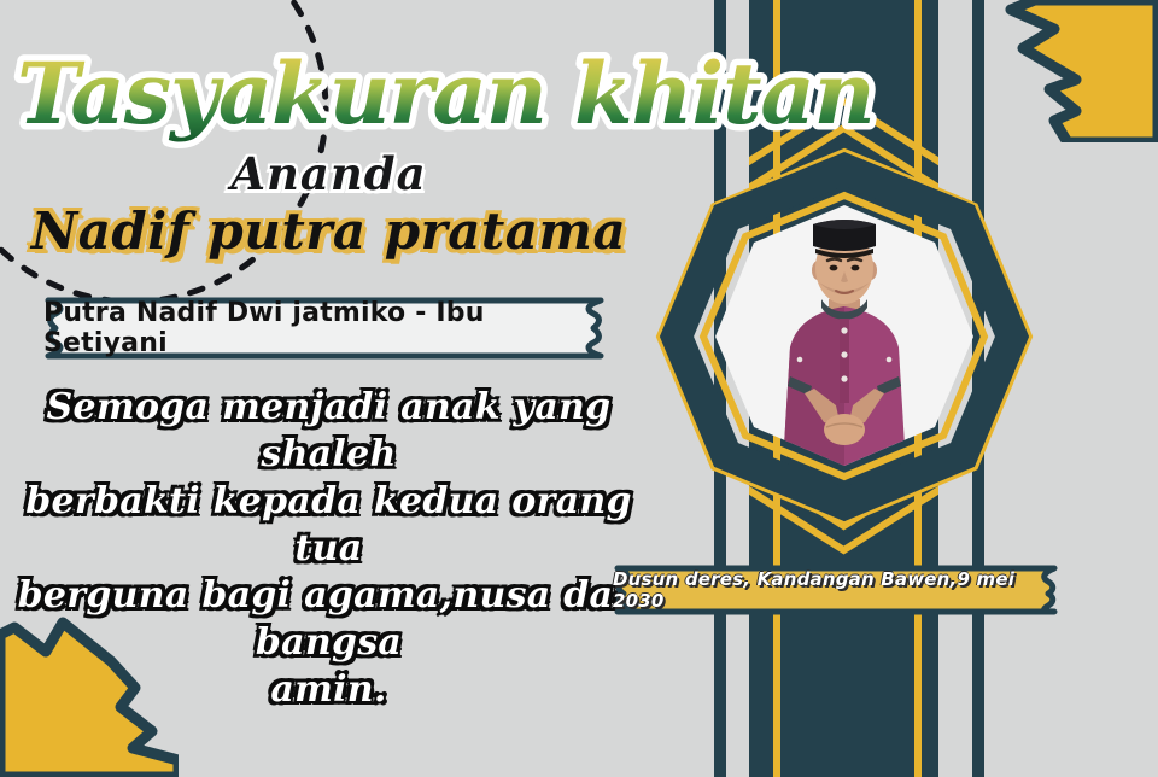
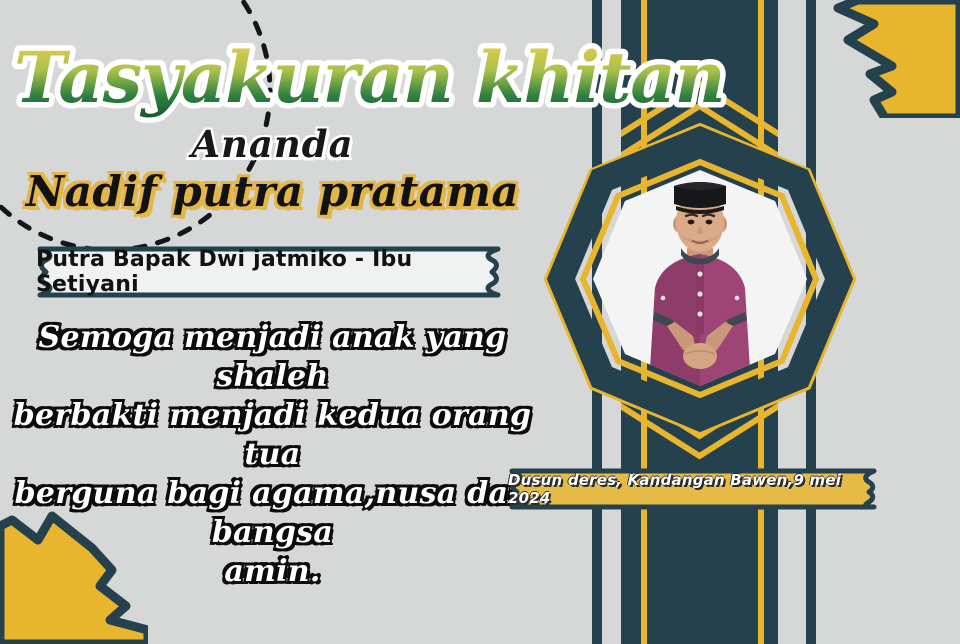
  Tasyakuran khitan
  Ananda
  Nadif putra pratama
- Putra Nadif Dwi jatmiko - Ibu Setiyani
+ Putra Bapak Dwi jatmiko - Ibu Setiyani
  Semoga menjadi anak yang shaleh
- berbakti kepada kedua orang tua
+ berbakti menjadi kedua orang tua
  berguna bagi agama,nusa da bangsa
  amin.
- Dusun deres, Kandangan Bawen,9 mei 2030
+ Dusun deres, Kandangan Bawen,9 mei 2024
